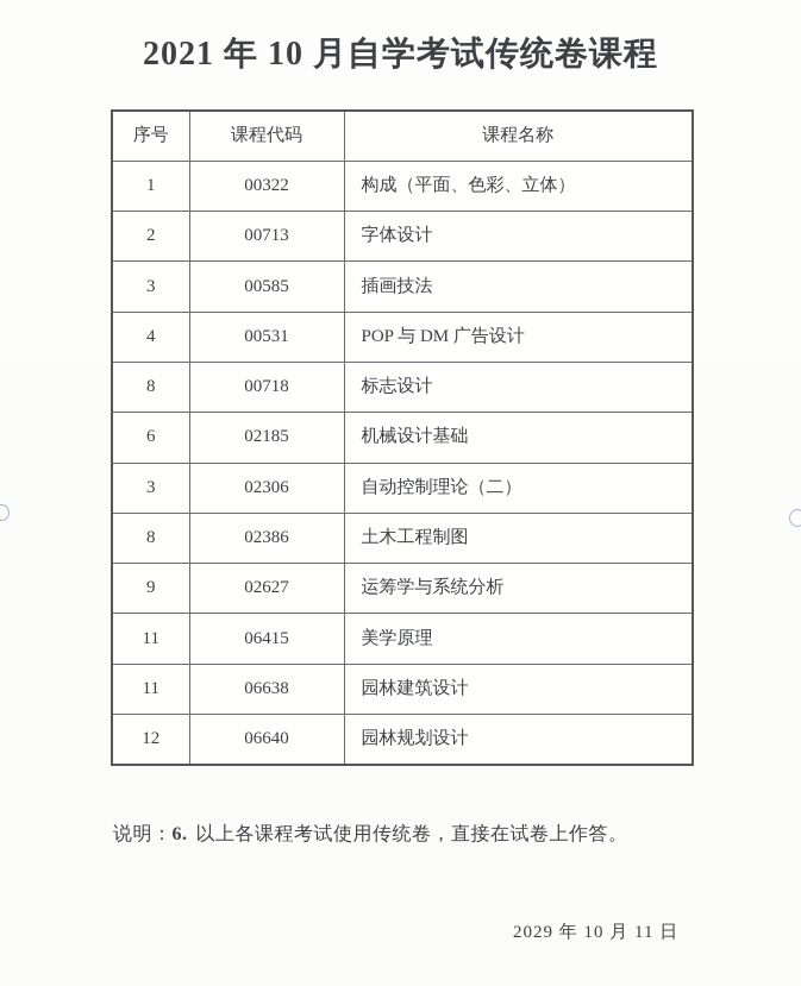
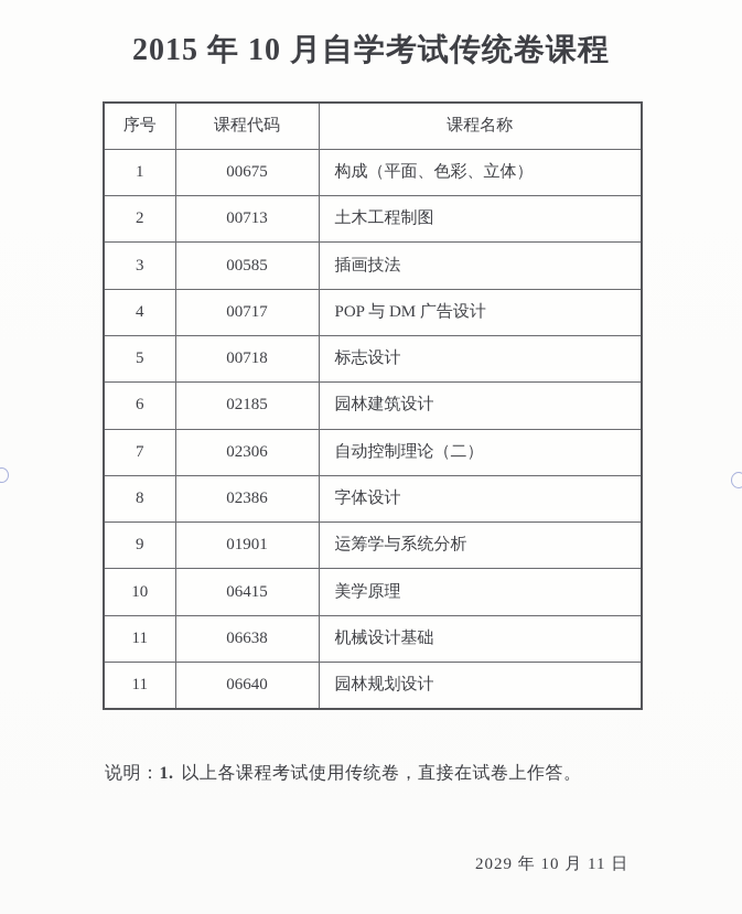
- 2021 年 10 月自学考试传统卷课程
+ 2015 年 10 月自学考试传统卷课程
  序号	课程代码	课程名称
- 1	00322	构成（平面、色彩、立体）
+ 1	00675	构成（平面、色彩、立体）
- 2	00713	字体设计
+ 2	00713	土木工程制图
  3	00585	插画技法
- 4	00531	POP 与 DM 广告设计
+ 4	00717	POP 与 DM 广告设计
- 8	00718	标志设计
+ 5	00718	标志设计
- 6	02185	机械设计基础
+ 6	02185	园林建筑设计
- 3	02306	自动控制理论（二）
+ 7	02306	自动控制理论（二）
- 8	02386	土木工程制图
+ 8	02386	字体设计
- 9	02627	运筹学与系统分析
+ 9	01901	运筹学与系统分析
- 11	06415	美学原理
+ 10	06415	美学原理
- 11	06638	园林建筑设计
+ 11	06638	机械设计基础
- 12	06640	园林规划设计
+ 11	06640	园林规划设计
- 说明：6. 以上各课程考试使用传统卷，直接在试卷上作答。
+ 说明：1. 以上各课程考试使用传统卷，直接在试卷上作答。
  2029 年 10 月 11 日
